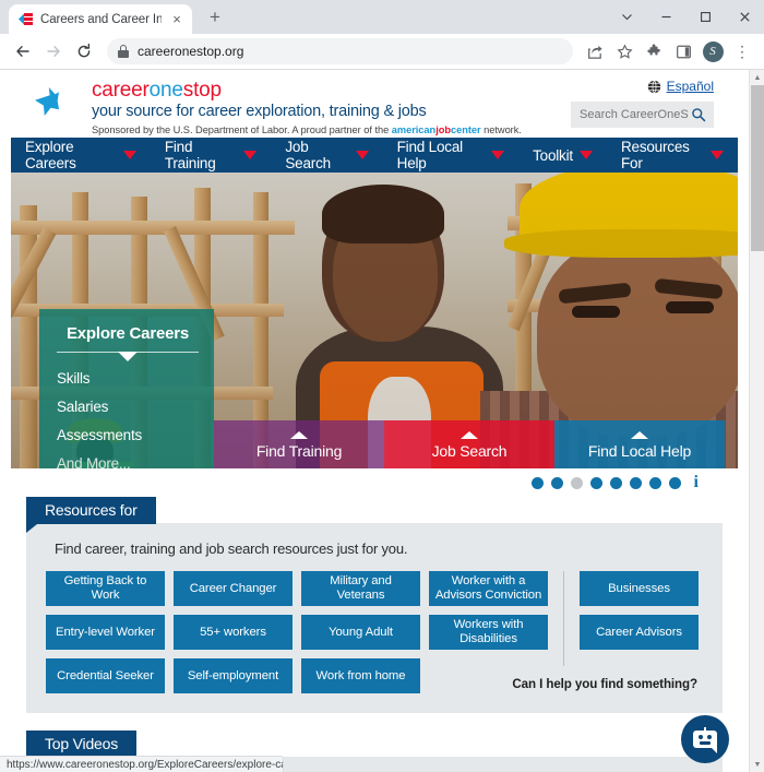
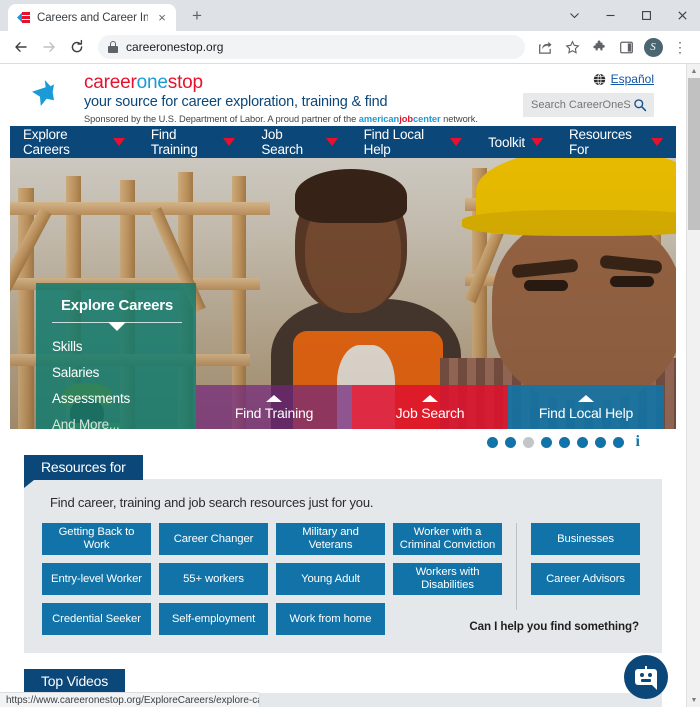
  ×
  +
  careeronestop.org
  S
  ⋮
  careeronestop
- your source for career exploration, training & jobs
+ your source for career exploration, training & find
  Sponsored by the U.S. Department of Labor. A proud partner of the americanjobcenter network.
  Español
  Search CareerOneS
  Explore Careers
  Find Training
  Job Search
  Find Local Help
  Toolkit
  Resources For
  Explore Careers
  Skills
  Salaries
  Assessments
  And More...
  Find Training
  Job Search
  Find Local Help
  i
  Resources for
  Find career, training and job search resources just for you.
  Getting Back to Work
  Career Changer
  Military and Veterans
- Worker with a Advisors Conviction
+ Worker with a Criminal Conviction
  Entry-level Worker
  55+ workers
  Young Adult
  Workers with Disabilities
  Credential Seeker
  Self-employment
  Work from home
  Businesses
  Career Advisors
  Top Videos
  Can I help you find something?
  https://www.careeronestop.org/ExploreCareers/explore-c
